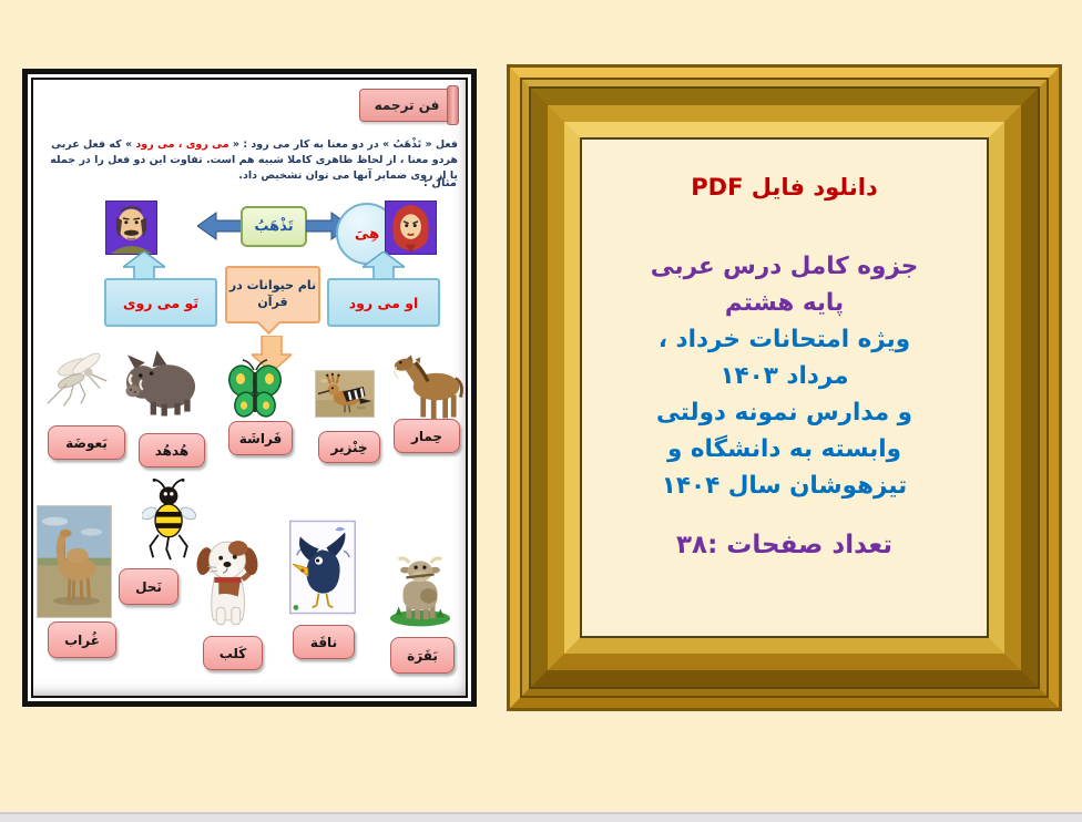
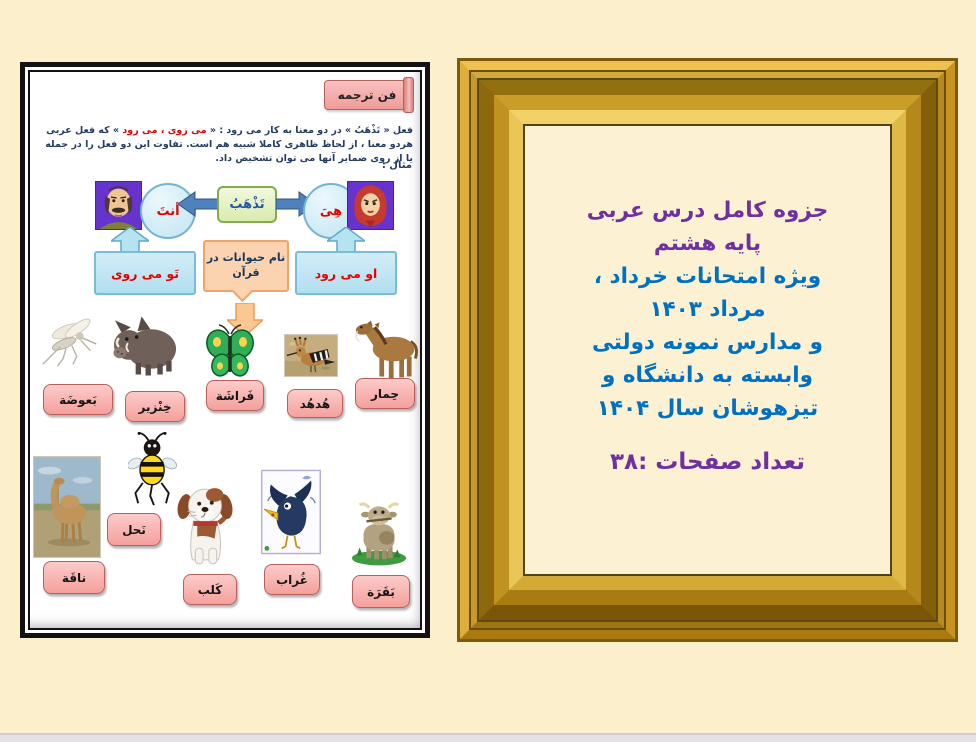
  فن ترجمه
  فعل « تَذْهَبُ » در دو معنا به کار می رود : « می روی ، می رود » که فعل عربی هردو معنا ، از لحاظ ظاهری کاملا شبیه هم است. تفاوت این دو فعل را در جمله یا از روی ضمایر آنها می توان تشخیص داد.
  مثال :
+ أنتَ
  تَذْهَبُ
  هِیَ
  تَو می روی
  نام حیوانات در قرآن
  او می رود
  بَعوضَة
- هُدهُد
+ خِنْزیر
  فَراشَة
- خِنْزیر
+ هُدهُد
  حِمار
- غُراب
+ ناقَة
  نَحل
  کَلب
- ناقَة
+ غُراب
  بَقَرَة
- دانلود فایل PDF
  جزوه کامل درس عربی پایه هشتم
  ویژه امتحانات خرداد ، مرداد ۱۴۰۳
  و مدارس نمونه دولتی
  وابسته به دانشگاه و
  تیزهوشان سال ۱۴۰۴
  تعداد صفحات :۳۸
